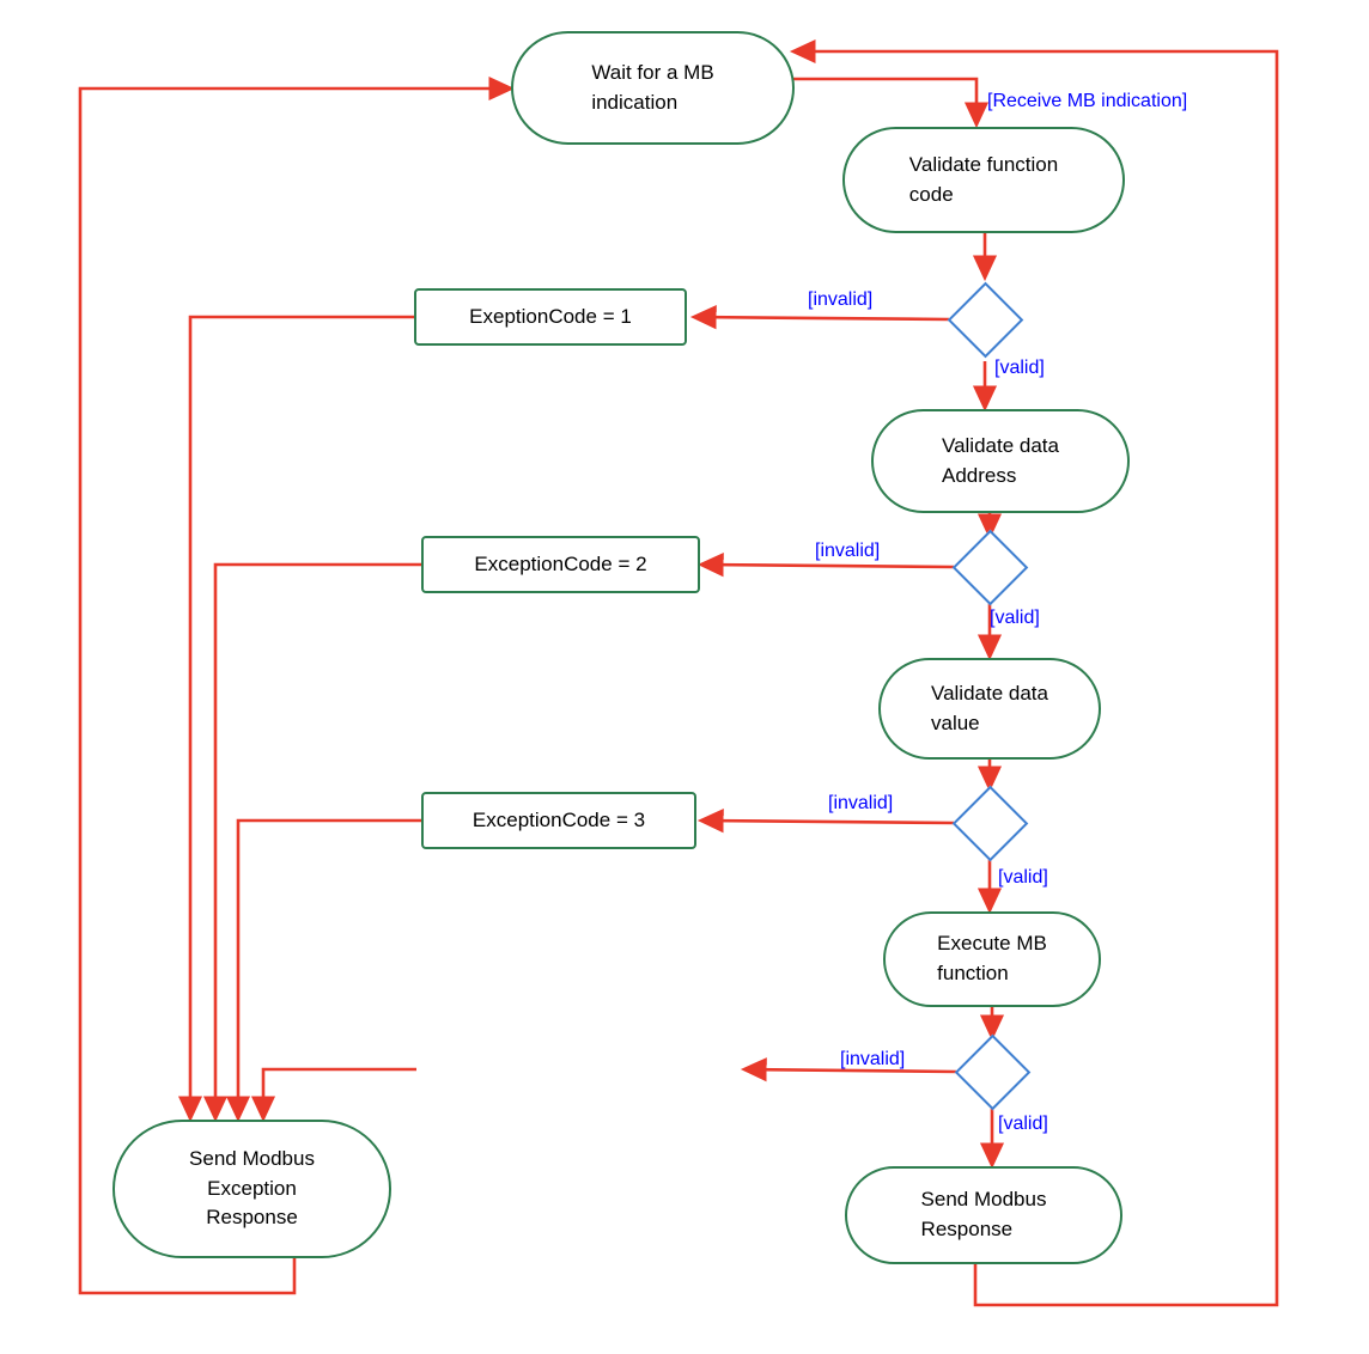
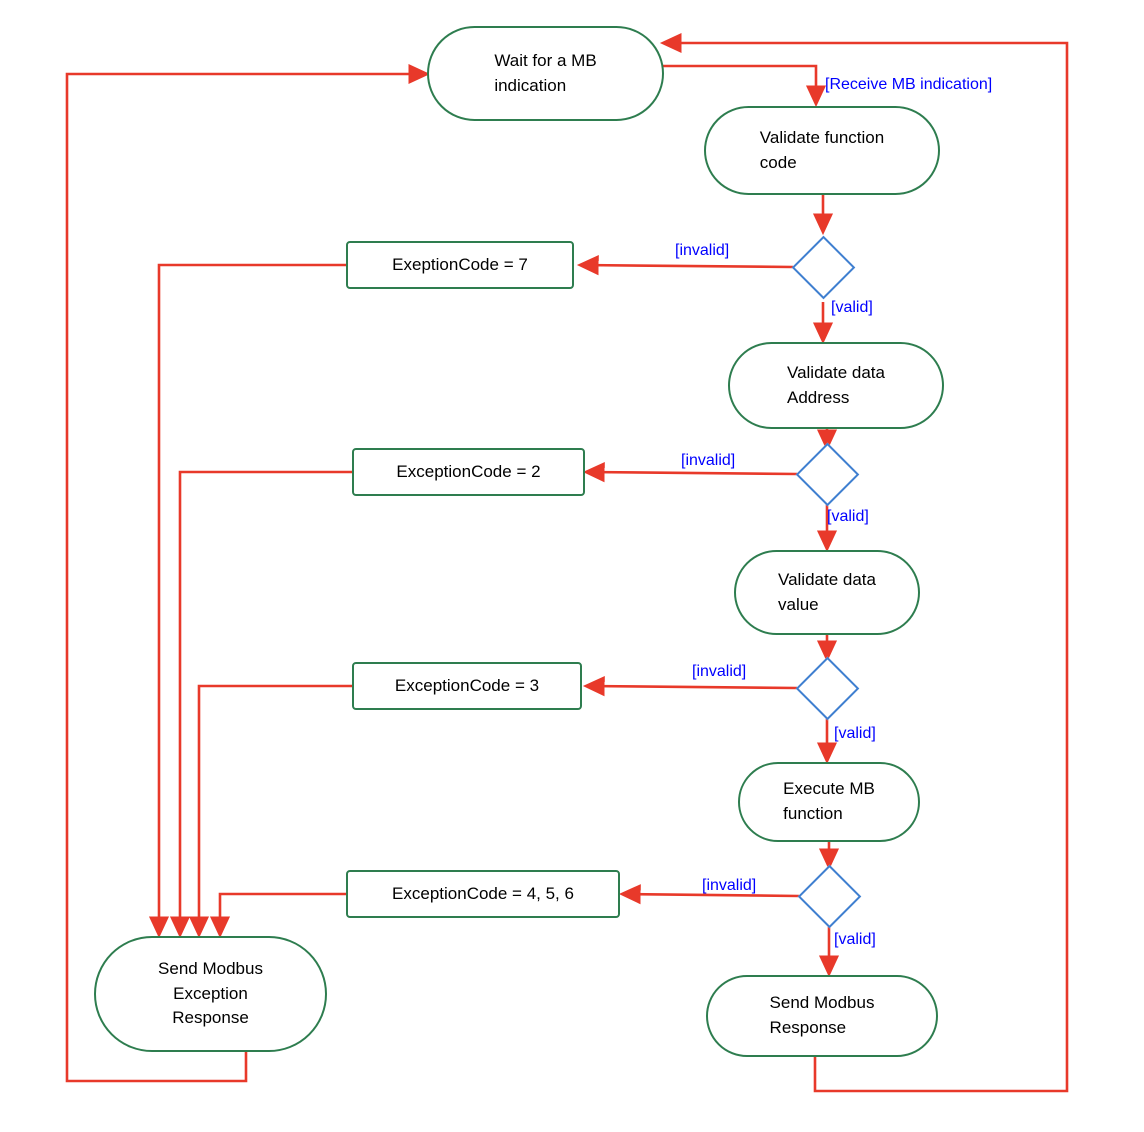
  Wait for a MB
  indication
  Validate function
  code
  Validate data
  Address
  Validate data
  value
  Execute MB
  function
  Send Modbus
  Response
  Send Modbus
  Exception
  Response
- ExeptionCode = 1
+ ExeptionCode = 7
  ExceptionCode = 2
  ExceptionCode = 3
+ ExceptionCode = 4, 5, 6
  [Receive MB indication]
  [invalid]
  [valid]
  [invalid]
  [valid]
  [invalid]
  [valid]
  [invalid]
  [valid]
